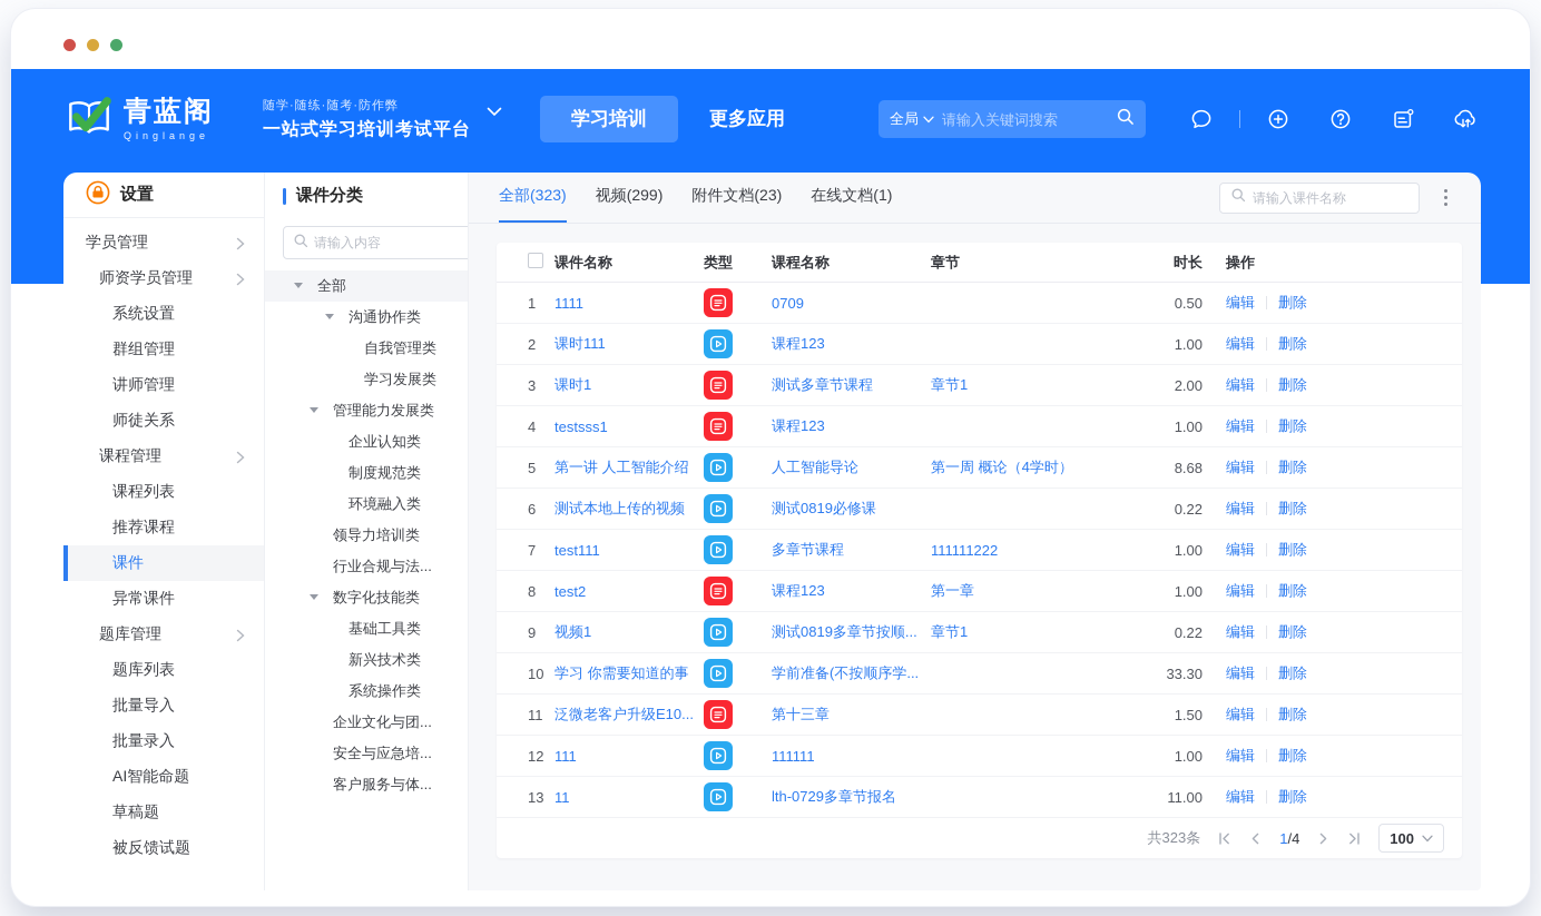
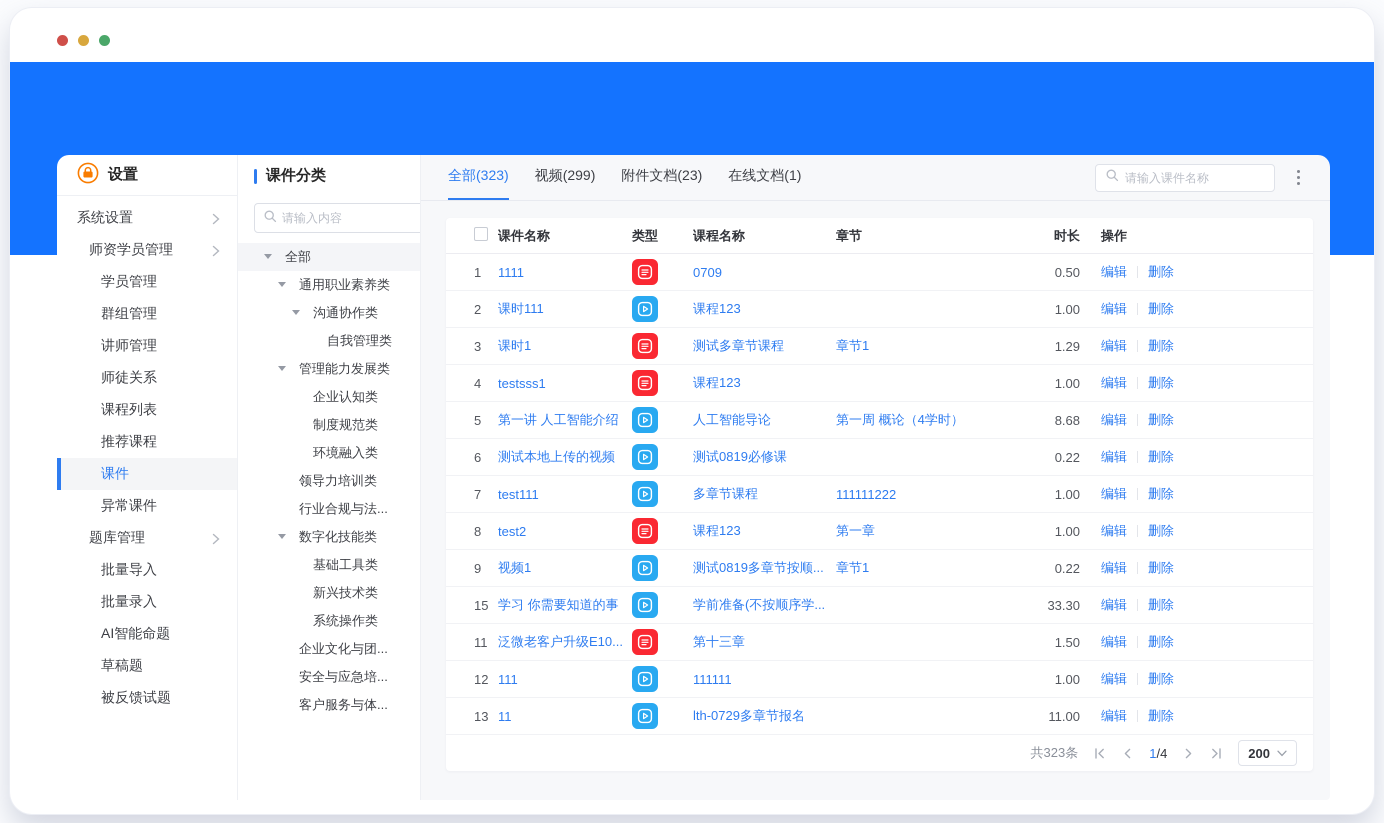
- 青蓝阁
- Qinglange
- 随学·随练·随考·防作弊
- 一站式学习培训考试平台
- 学习培训
- 更多应用
- 全局
- 请输入关键词搜索
  设置
- 学员管理
+ 系统设置
  师资学员管理
- 系统设置
+ 学员管理
  群组管理
  讲师管理
  师徒关系
- 课程管理
  课程列表
  推荐课程
  课件
  异常课件
  题库管理
- 题库列表
  批量导入
  批量录入
  AI智能命题
  草稿题
  被反馈试题
  课件分类
  请输入内容
  全部
+ 通用职业素养类
  沟通协作类
  自我管理类
- 学习发展类
  管理能力发展类
  企业认知类
  制度规范类
  环境融入类
  领导力培训类
  行业合规与法...
  数字化技能类
  基础工具类
  新兴技术类
  系统操作类
  企业文化与团...
  安全与应急培...
  客户服务与体...
  全部(323)
  视频(299)
  附件文档(23)
  在线文档(1)
  请输入课件名称
  课件名称
  类型
  课程名称
  章节
  时长
  操作
  1
  1111
  0709
  0.50
  编辑
  删除
  2
  课时111
  课程123
  1.00
  编辑
  删除
  3
  课时1
  测试多章节课程
  章节1
- 2.00
+ 1.29
  编辑
  删除
  4
  testsss1
  课程123
  1.00
  编辑
  删除
  5
  第一讲 人工智能介绍
  人工智能导论
  第一周 概论（4学时）
  8.68
  编辑
  删除
  6
  测试本地上传的视频
  测试0819必修课
  0.22
  编辑
  删除
  7
  test111
  多章节课程
  111111222
  1.00
  编辑
  删除
  8
  test2
  课程123
  第一章
  1.00
  编辑
  删除
  9
  视频1
  测试0819多章节按顺...
  章节1
  0.22
  编辑
  删除
- 10
+ 15
  学习 你需要知道的事
  学前准备(不按顺序学...
  33.30
  编辑
  删除
  11
  泛微老客户升级E10...
  第十三章
  1.50
  编辑
  删除
  12
  111
  111111
  1.00
  编辑
  删除
  13
  11
  lth-0729多章节报名
  11.00
  编辑
  删除
  共323条
  1/4
- 100
+ 200
